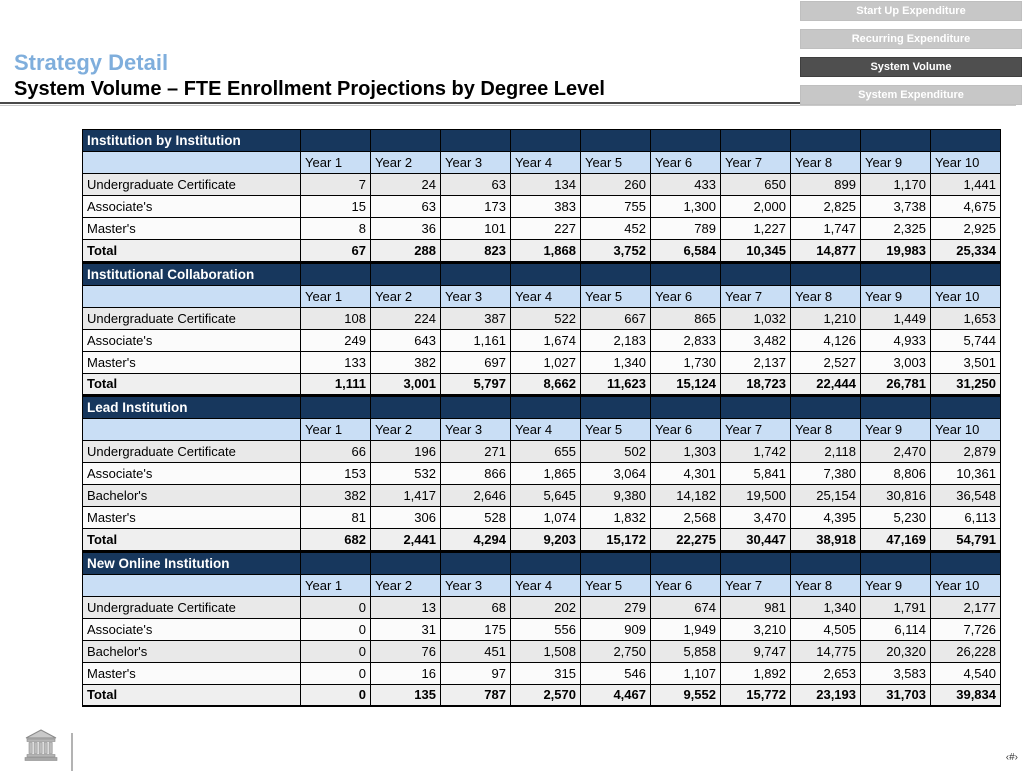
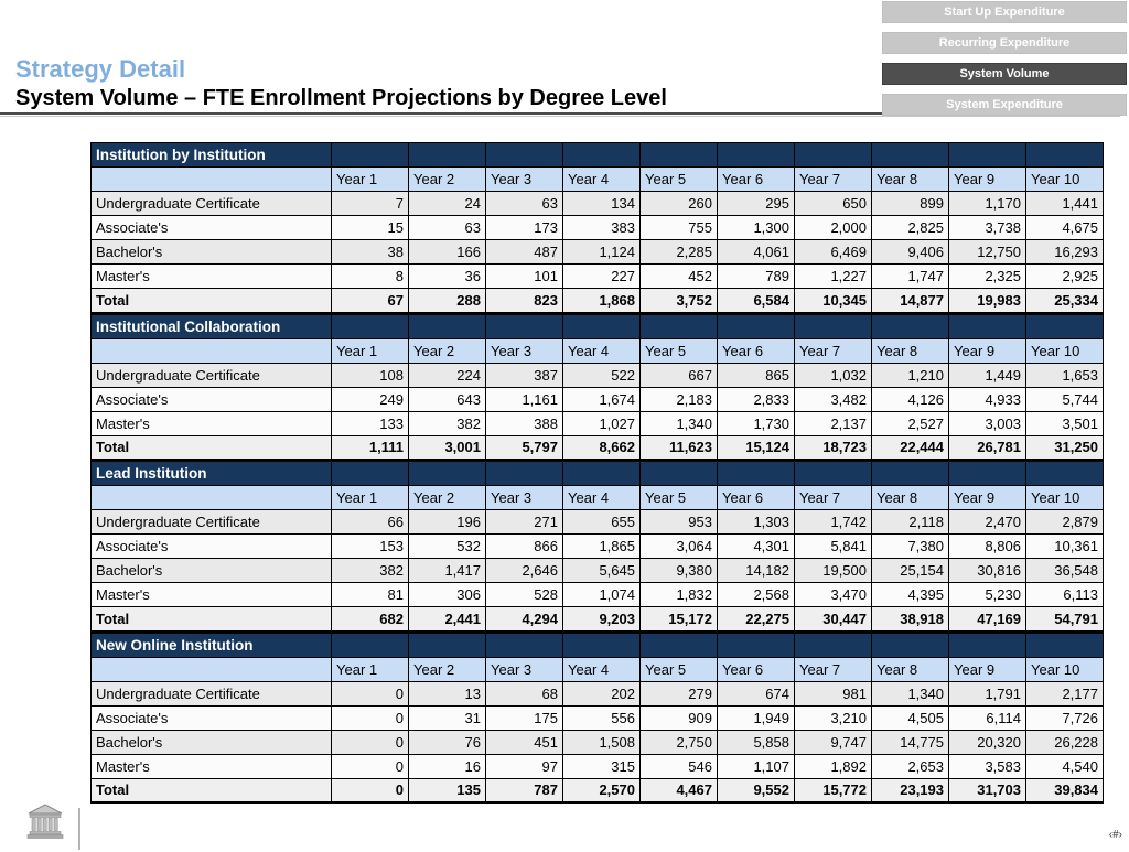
  Strategy Detail
  System Volume – FTE Enrollment Projections by Degree Level
  Start Up Expenditure
  Recurring Expenditure
  System Volume
  System Expenditure
  Institution by Institution
  	Year 1	Year 2	Year 3	Year 4	Year 5	Year 6	Year 7	Year 8	Year 9	Year 10
- Undergraduate Certificate	7	24	63	134	260	433	650	899	1,170	1,441
+ Undergraduate Certificate	7	24	63	134	260	295	650	899	1,170	1,441
  Associate's	15	63	173	383	755	1,300	2,000	2,825	3,738	4,675
+ Bachelor's	38	166	487	1,124	2,285	4,061	6,469	9,406	12,750	16,293
  Master's	8	36	101	227	452	789	1,227	1,747	2,325	2,925
  Total	67	288	823	1,868	3,752	6,584	10,345	14,877	19,983	25,334
  Institutional Collaboration
  	Year 1	Year 2	Year 3	Year 4	Year 5	Year 6	Year 7	Year 8	Year 9	Year 10
  Undergraduate Certificate	108	224	387	522	667	865	1,032	1,210	1,449	1,653
  Associate's	249	643	1,161	1,674	2,183	2,833	3,482	4,126	4,933	5,744
- Master's	133	382	697	1,027	1,340	1,730	2,137	2,527	3,003	3,501
+ Master's	133	382	388	1,027	1,340	1,730	2,137	2,527	3,003	3,501
  Total	1,111	3,001	5,797	8,662	11,623	15,124	18,723	22,444	26,781	31,250
  Lead Institution
  	Year 1	Year 2	Year 3	Year 4	Year 5	Year 6	Year 7	Year 8	Year 9	Year 10
- Undergraduate Certificate	66	196	271	655	502	1,303	1,742	2,118	2,470	2,879
+ Undergraduate Certificate	66	196	271	655	953	1,303	1,742	2,118	2,470	2,879
  Associate's	153	532	866	1,865	3,064	4,301	5,841	7,380	8,806	10,361
  Bachelor's	382	1,417	2,646	5,645	9,380	14,182	19,500	25,154	30,816	36,548
  Master's	81	306	528	1,074	1,832	2,568	3,470	4,395	5,230	6,113
  Total	682	2,441	4,294	9,203	15,172	22,275	30,447	38,918	47,169	54,791
  New Online Institution
  	Year 1	Year 2	Year 3	Year 4	Year 5	Year 6	Year 7	Year 8	Year 9	Year 10
  Undergraduate Certificate	0	13	68	202	279	674	981	1,340	1,791	2,177
  Associate's	0	31	175	556	909	1,949	3,210	4,505	6,114	7,726
  Bachelor's	0	76	451	1,508	2,750	5,858	9,747	14,775	20,320	26,228
  Master's	0	16	97	315	546	1,107	1,892	2,653	3,583	4,540
  Total	0	135	787	2,570	4,467	9,552	15,772	23,193	31,703	39,834
  ‹#›
